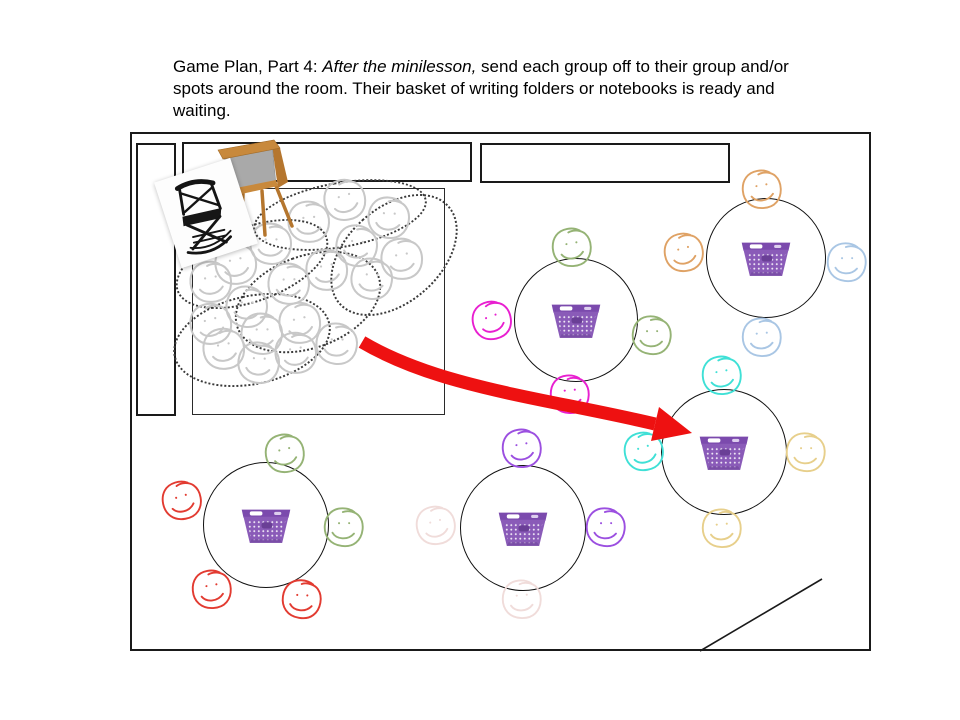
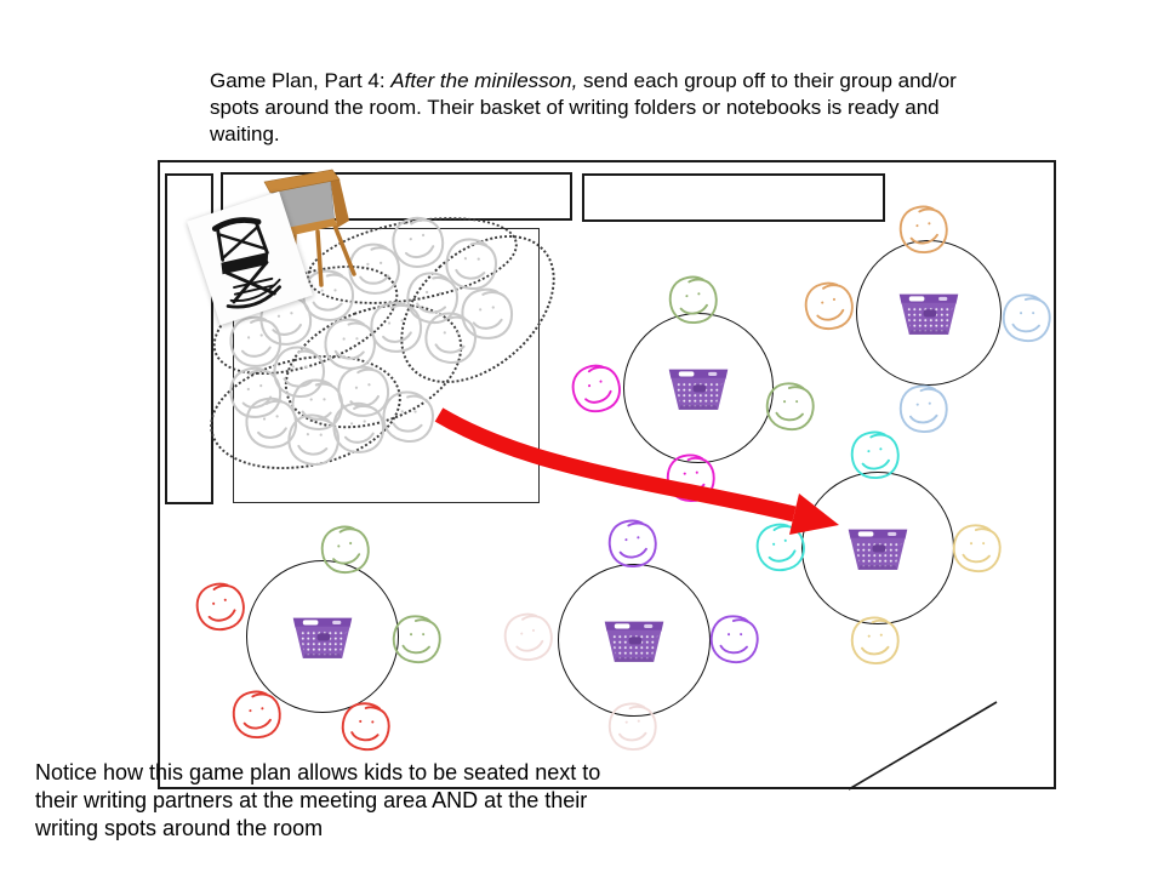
  Game Plan, Part 4: After the minilesson, send each group off to their group and/or spots around the room. Their basket of writing folders or notebooks is ready and waiting.
+ Notice how this game plan allows kids to be seated next to their writing partners at the meeting area AND at the their writing spots around the room
